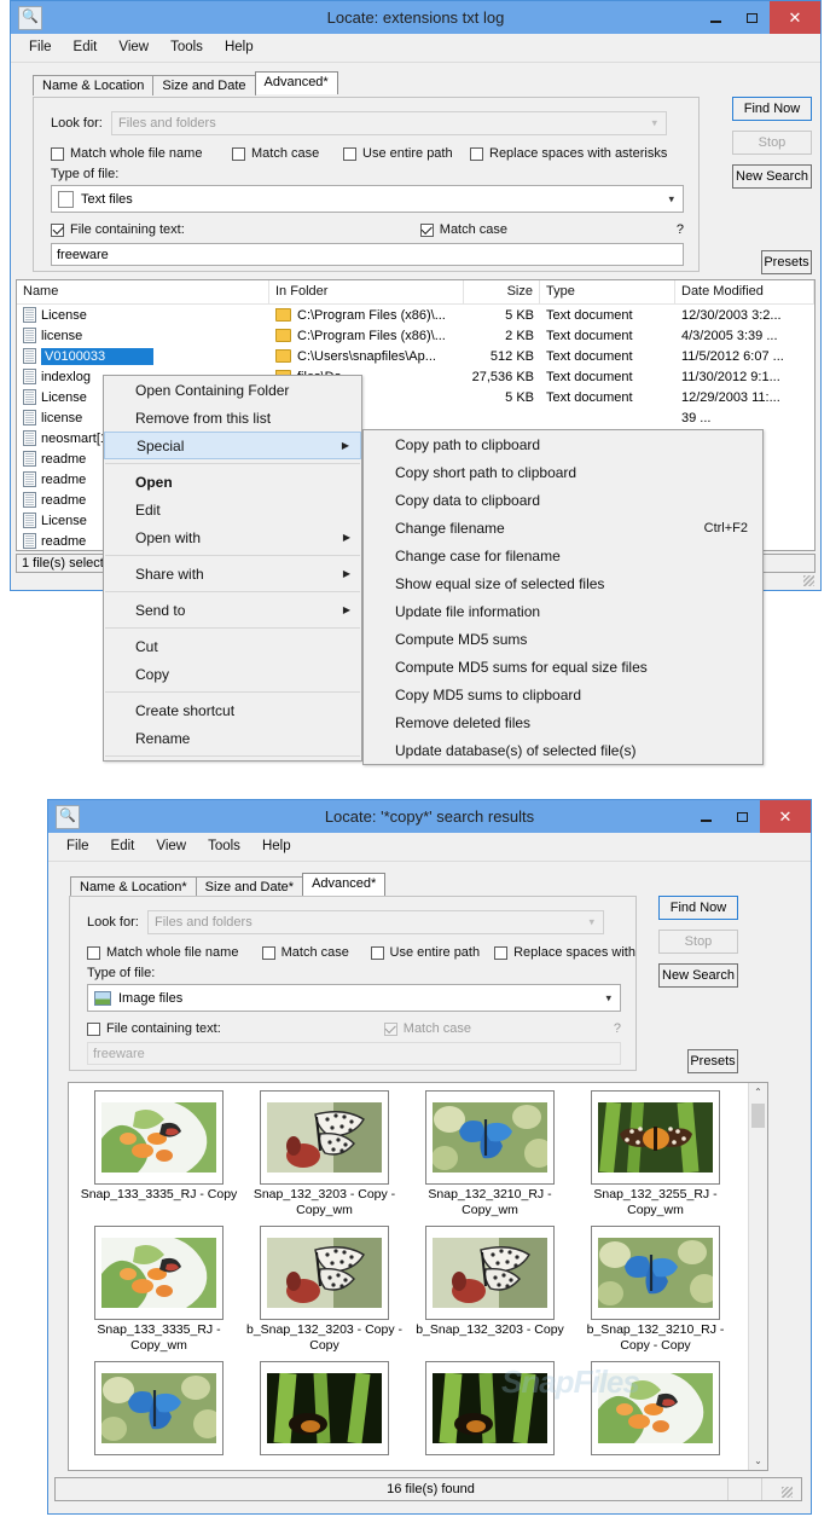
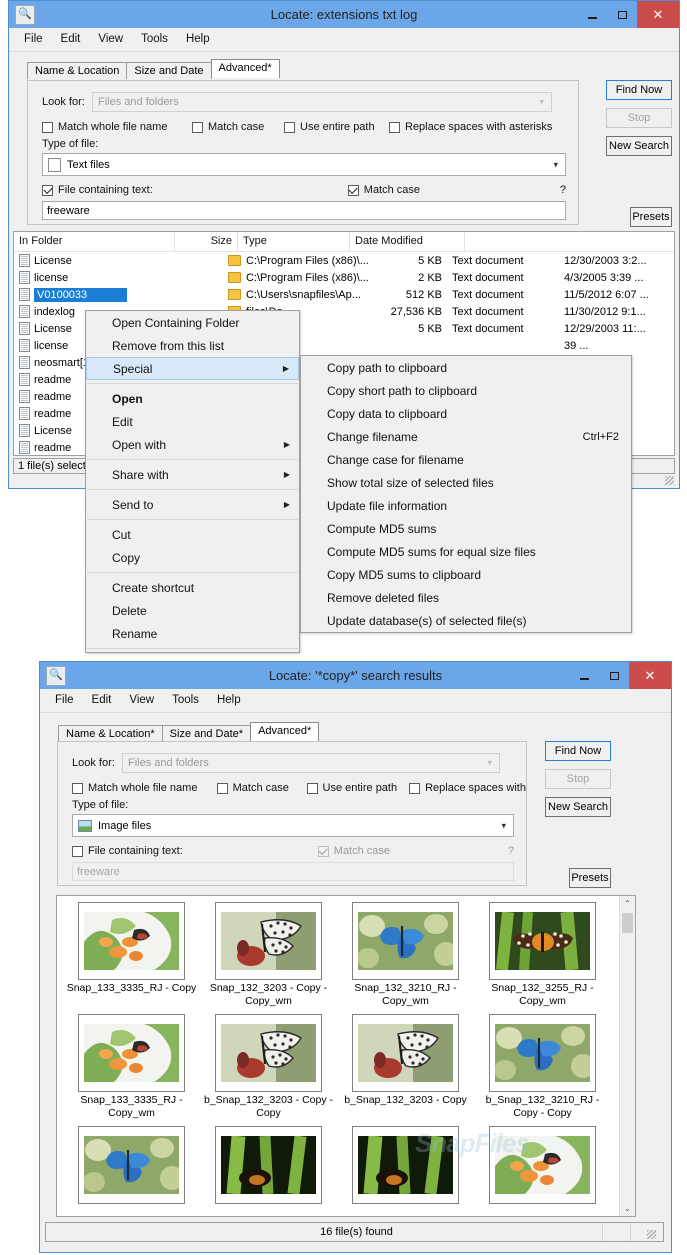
  🔍
  Locate: extensions txt log
  ✕
  File
  Edit
  View
  Tools
  Help
  Name & Location
  Size and Date
  Advanced*
  Look for:
  Files and folders
  ▾
  Match whole file name
  Match case
  Use entire path
  Replace spaces with asterisks
  Type of file:
  Text files
  ▾
  File containing text:
  Match case
  ?
  freeware
  Find Now
  Stop
  New Search
  Presets
- Name
  In Folder
  Size
  Type
  Date Modified
  License
  C:\Program Files (x86)\...
  5 KB
  Text document
  12/30/2003 3:2...
  license
  C:\Program Files (x86)\...
  2 KB
  Text document
  4/3/2005 3:39 ...
  V0100033
  C:\Users\snapfiles\Ap...
  512 KB
  Text document
  11/5/2012 6:07 ...
  indexlog
  27,536 KB
  Text document
  11/30/2012 9:1...
  License
  5 KB
  Text document
  12/29/2003 11:...
  license
  39 ...
  neosmart[
  readme
  readme
  readme
  License
  readme
  1 file(s) selec
  Open Containing Folder
  Remove from this list
  Special
  ▶
  Open
  Edit
  Open with
  ▶
  Share with
  ▶
  Send to
  ▶
  Cut
  Copy
  Create shortcut
+ Delete
  Rename
  Copy path to clipboard
  Copy short path to clipboard
  Copy data to clipboard
  Change filename
  Ctrl+F2
  Change case for filename
- Show equal size of selected files
+ Show total size of selected files
  Update file information
  Compute MD5 sums
  Compute MD5 sums for equal size files
  Copy MD5 sums to clipboard
  Remove deleted files
  Update database(s) of selected file(s)
  🔍
  Locate: '*copy*' search results
  ✕
  File
  Edit
  View
  Tools
  Help
  Name & Location*
  Size and Date*
  Advanced*
  Look for:
  Files and folders
  ▾
  Match whole file name
  Match case
  Use entire path
  Replace spaces with
  Type of file:
  Image files
  ▾
  File containing text:
  Match case
  ?
  freeware
  Find Now
  Stop
  New Search
  Presets
  Snap_133_3335_RJ - Copy
  Snap_132_3203 - Copy - Copy_wm
  Snap_132_3210_RJ - Copy_wm
  Snap_132_3255_RJ - Copy_wm
  Snap_133_3335_RJ - Copy_wm
  b_Snap_132_3203 - Copy - Copy
  b_Snap_132_3203 - Copy
  b_Snap_132_3210_RJ - Copy - Copy
  ⌃
  ⌄
  16 file(s) found
  SnapFiles
